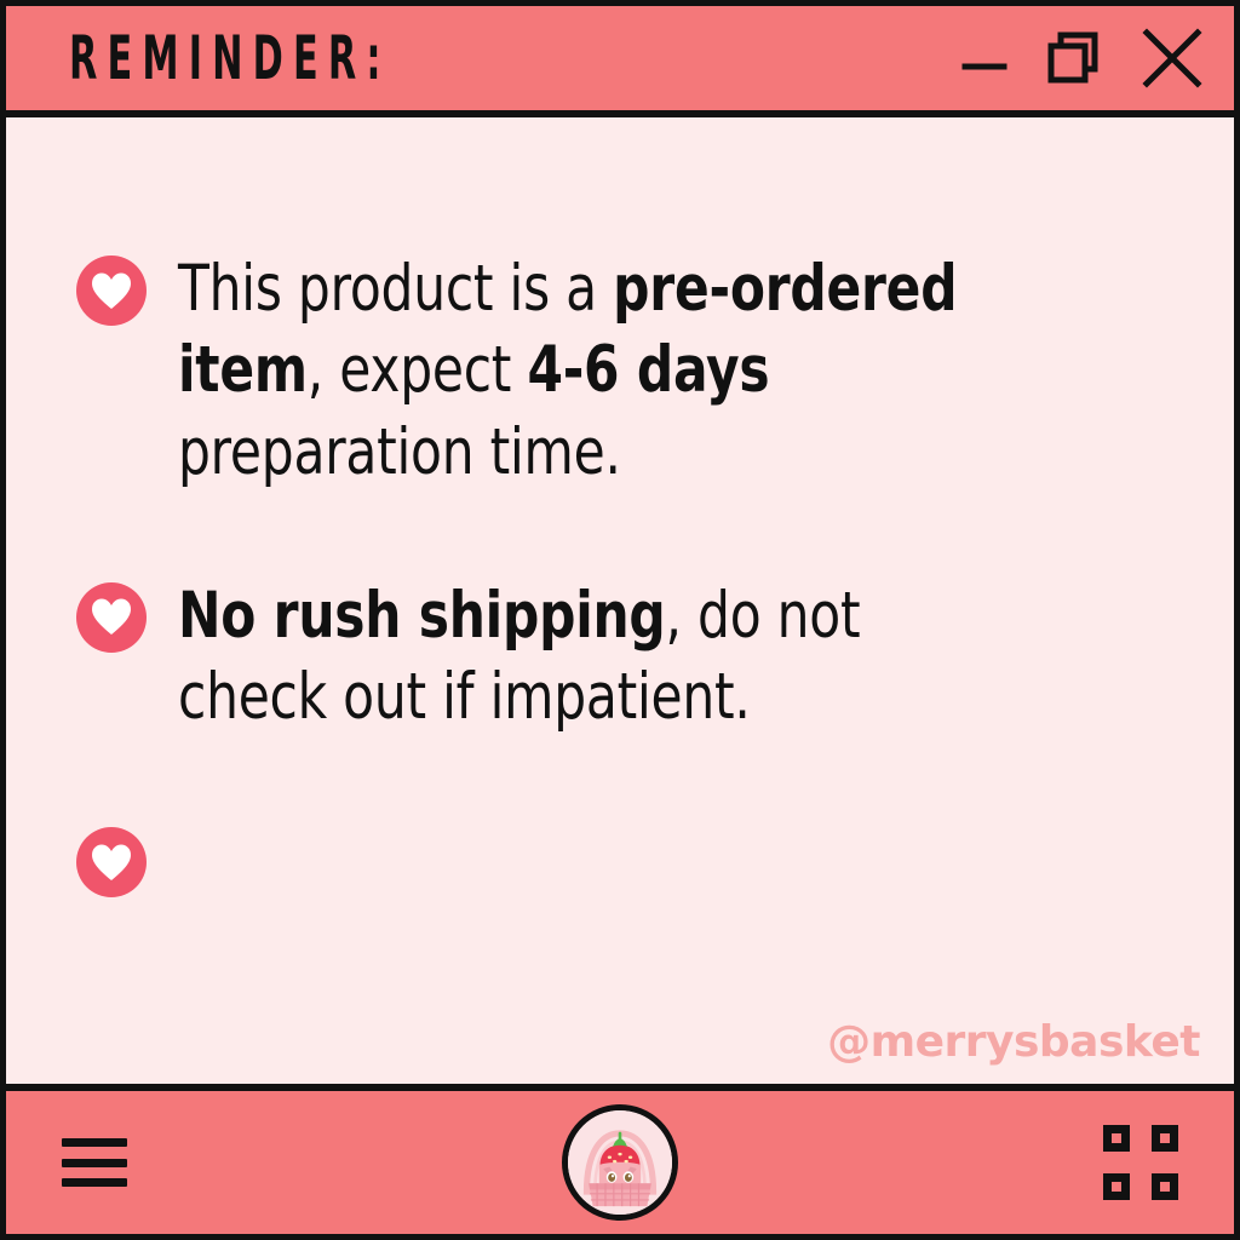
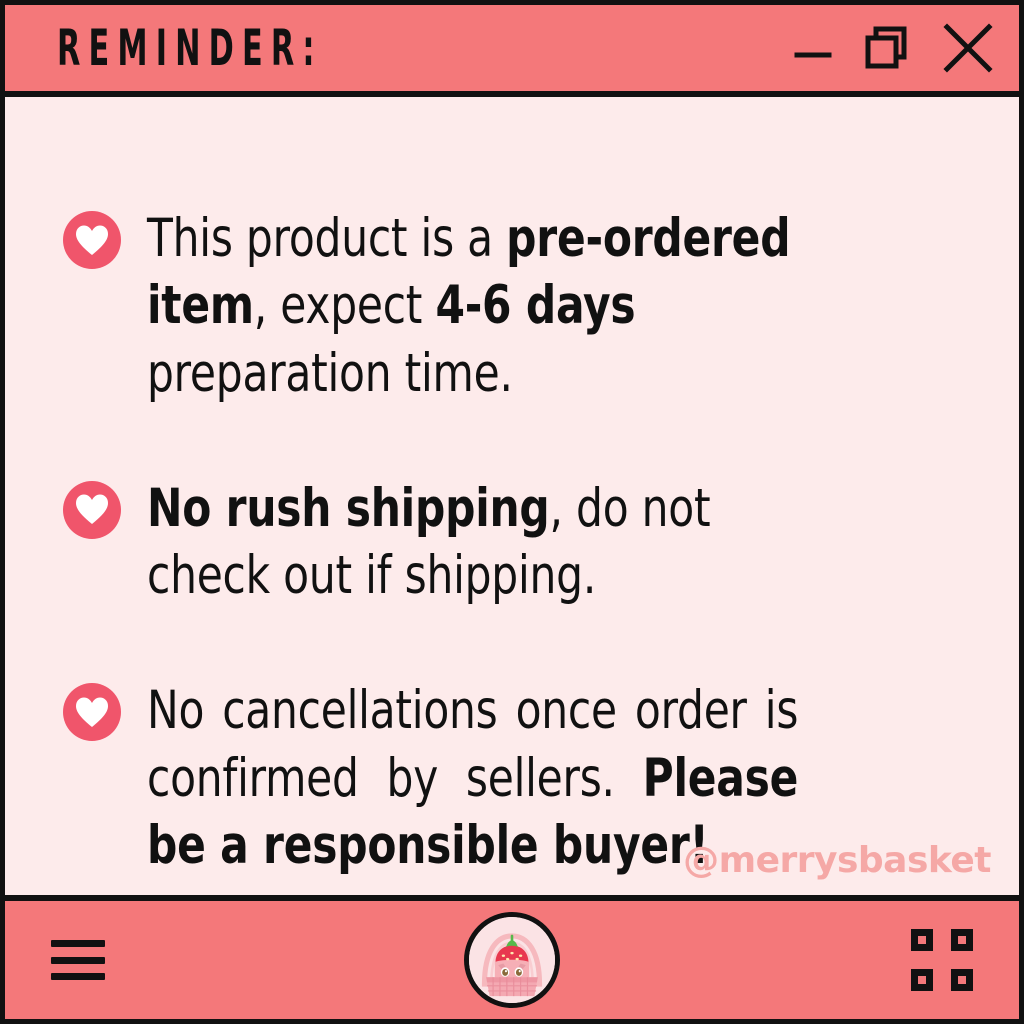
  REMINDER:
  This product is a pre-ordered item, expect 4-6 days preparation time.
- No rush shipping, do not check out if impatient.
+ No rush shipping, do not check out if shipping.
+ No cancellations once order is confirmed by sellers. Please be a responsible buyer!
  @merrysbasket
